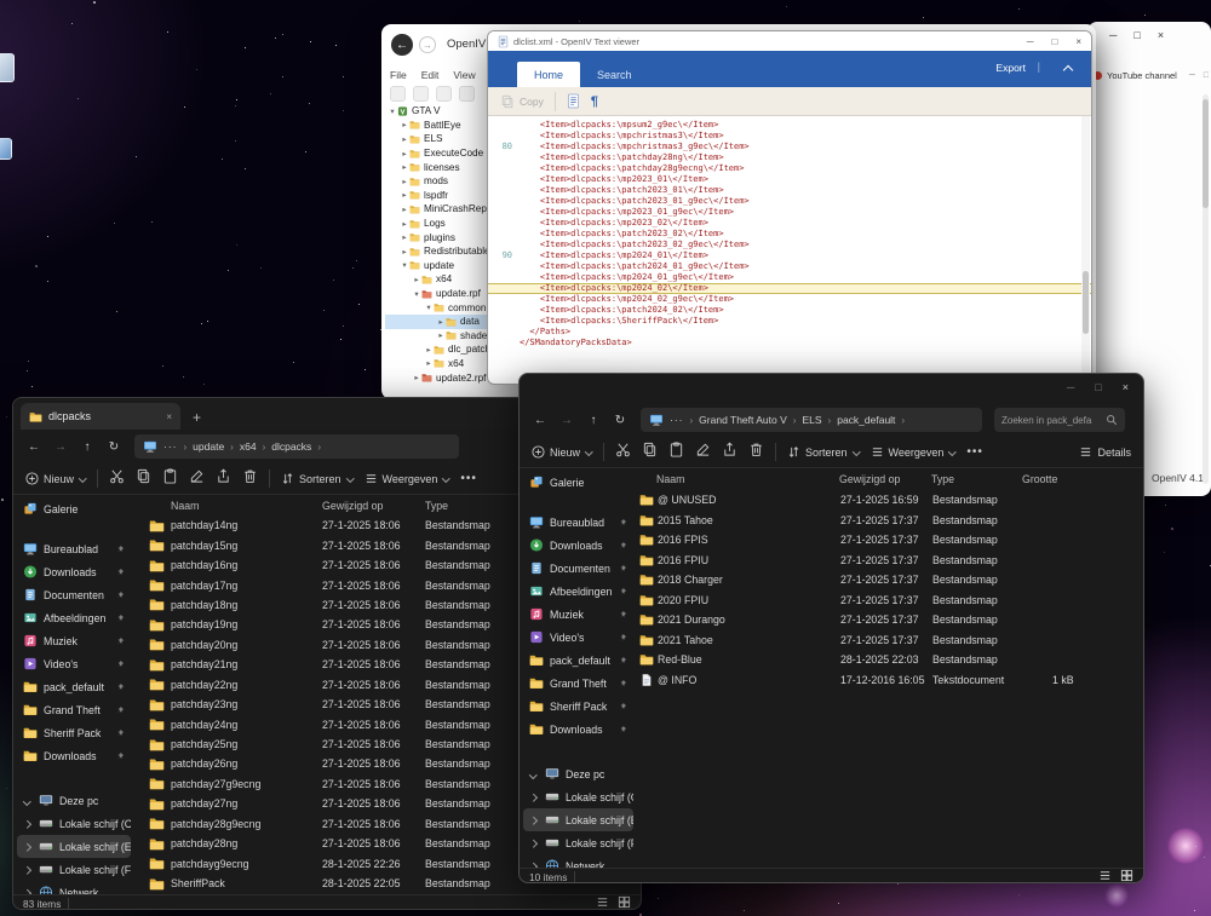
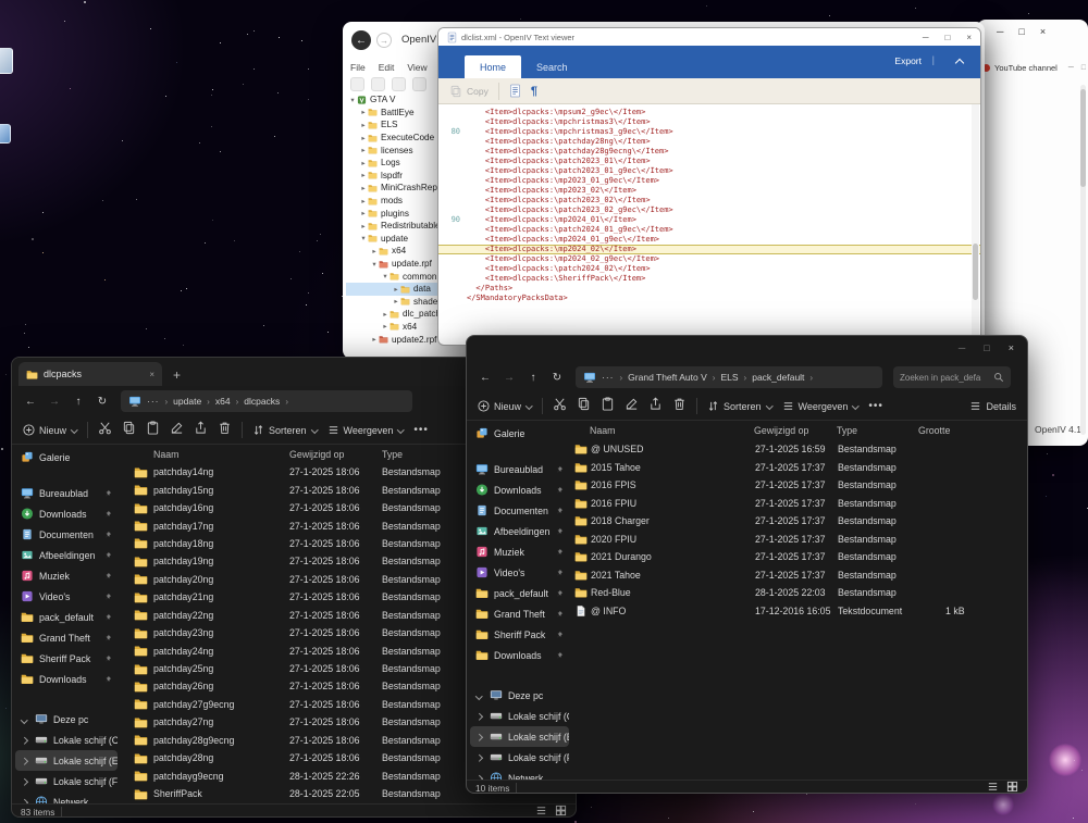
  ─
  □
  ×
  YouTube channel
  OpenIV 4.1
  ←
  →
  OpenIV
  File
  Edit
  View
  GTA V
  BattlEye
  ELS
  ExecuteCode
  licenses
- mods
+ Logs
  lspdfr
  MiniCrashRep
- Logs
+ mods
  plugins
  Redistributabl
  update
  x64
  update.rpf
  common
  data
  shade
  dlc_patc
  x64
  update2.rpf
  dlclist.xml - OpenIV Text viewer
  ─
  □
  ×
  Home
  Search
  Export
  |
  Copy
  ¶
  <Item>dlcpacks:\mpsum2_g9ec\</Item>
  <Item>dlcpacks:\mpchristmas3\</Item>
  80
  <Item>dlcpacks:\mpchristmas3_g9ec\</Item>
  <Item>dlcpacks:\patchday28ng\</Item>
  <Item>dlcpacks:\patchday28g9ecng\</Item>
- <Item>dlcpacks:\mp2023_01\</Item>
  <Item>dlcpacks:\patch2023_01\</Item>
  <Item>dlcpacks:\patch2023_01_g9ec\</Item>
  <Item>dlcpacks:\mp2023_01_g9ec\</Item>
  <Item>dlcpacks:\mp2023_02\</Item>
  <Item>dlcpacks:\patch2023_02\</Item>
  <Item>dlcpacks:\patch2023_02_g9ec\</Item>
  90
  <Item>dlcpacks:\mp2024_01\</Item>
  <Item>dlcpacks:\patch2024_01_g9ec\</Item>
  <Item>dlcpacks:\mp2024_01_g9ec\</Item>
  <Item>dlcpacks:\mp2024_02\</Item>
  <Item>dlcpacks:\mp2024_02_g9ec\</Item>
  <Item>dlcpacks:\patch2024_02\</Item>
  <Item>dlcpacks:\SheriffPack\</Item>
  </Paths>
  </SMandatoryPacksData>
  dlcpacks
  ×
  +
  ←
  →
  ↑
  ↻
  ···
  ›
  update
  ›
  x64
  ›
  dlcpacks
  ›
  Nieuw
  Sorteren
  Weergeven
  •••
  Galerie
  Bureaublad
  Downloads
  Documenten
  Afbeeldingen
  Muziek
  Video's
  pack_default
  Grand Theft
  Sheriff Pack
  Downloads
  Deze pc
  Lokale schijf (C
  Lokale schijf (E
  Lokale schijf (F
  Netwerk
  Naam
  Gewijzigd op
  Type
  patchday14ng
  27-1-2025 18:06
  Bestandsmap
  patchday15ng
  27-1-2025 18:06
  Bestandsmap
  patchday16ng
  27-1-2025 18:06
  Bestandsmap
  patchday17ng
  27-1-2025 18:06
  Bestandsmap
  patchday18ng
  27-1-2025 18:06
  Bestandsmap
  patchday19ng
  27-1-2025 18:06
  Bestandsmap
  patchday20ng
  27-1-2025 18:06
  Bestandsmap
  patchday21ng
  27-1-2025 18:06
  Bestandsmap
  patchday22ng
  27-1-2025 18:06
  Bestandsmap
  patchday23ng
  27-1-2025 18:06
  Bestandsmap
  patchday24ng
  27-1-2025 18:06
  Bestandsmap
  patchday25ng
  27-1-2025 18:06
  Bestandsmap
  patchday26ng
  27-1-2025 18:06
  Bestandsmap
  patchday27g9ecng
  27-1-2025 18:06
  Bestandsmap
  patchday27ng
  27-1-2025 18:06
  Bestandsmap
  patchday28g9ecng
  27-1-2025 18:06
  Bestandsmap
  patchday28ng
  27-1-2025 18:06
  Bestandsmap
  patchdayg9ecng
  28-1-2025 22:26
  Bestandsmap
  SheriffPack
  28-1-2025 22:05
  Bestandsmap
  83 items
  ─
  □
  ×
  ←
  →
  ↑
  ↻
  ···
  ›
  Grand Theft Auto V
  ›
  ELS
  ›
  pack_default
  ›
  Zoeken in pack_defa
  Nieuw
  Sorteren
  Weergeven
  •••
  Details
  Galerie
  Bureaublad
  Downloads
  Documenten
  Afbeeldingen
  Muziek
  Video's
  pack_default
  Grand Theft
  Sheriff Pack
  Downloads
  Deze pc
  Lokale schijf (
  Lokale schijf (
  Lokale schijf (
  Netwerk
  Naam
  Gewijzigd op
  Type
  Grootte
  @ UNUSED
  27-1-2025 16:59
  Bestandsmap
  2015 Tahoe
  27-1-2025 17:37
  Bestandsmap
  2016 FPIS
  27-1-2025 17:37
  Bestandsmap
  2016 FPIU
  27-1-2025 17:37
  Bestandsmap
  2018 Charger
  27-1-2025 17:37
  Bestandsmap
  2020 FPIU
  27-1-2025 17:37
  Bestandsmap
  2021 Durango
  27-1-2025 17:37
  Bestandsmap
  2021 Tahoe
  27-1-2025 17:37
  Bestandsmap
  Red-Blue
  28-1-2025 22:03
  Bestandsmap
  @ INFO
  17-12-2016 16:05
  Tekstdocument
  1 kB
  10 items
